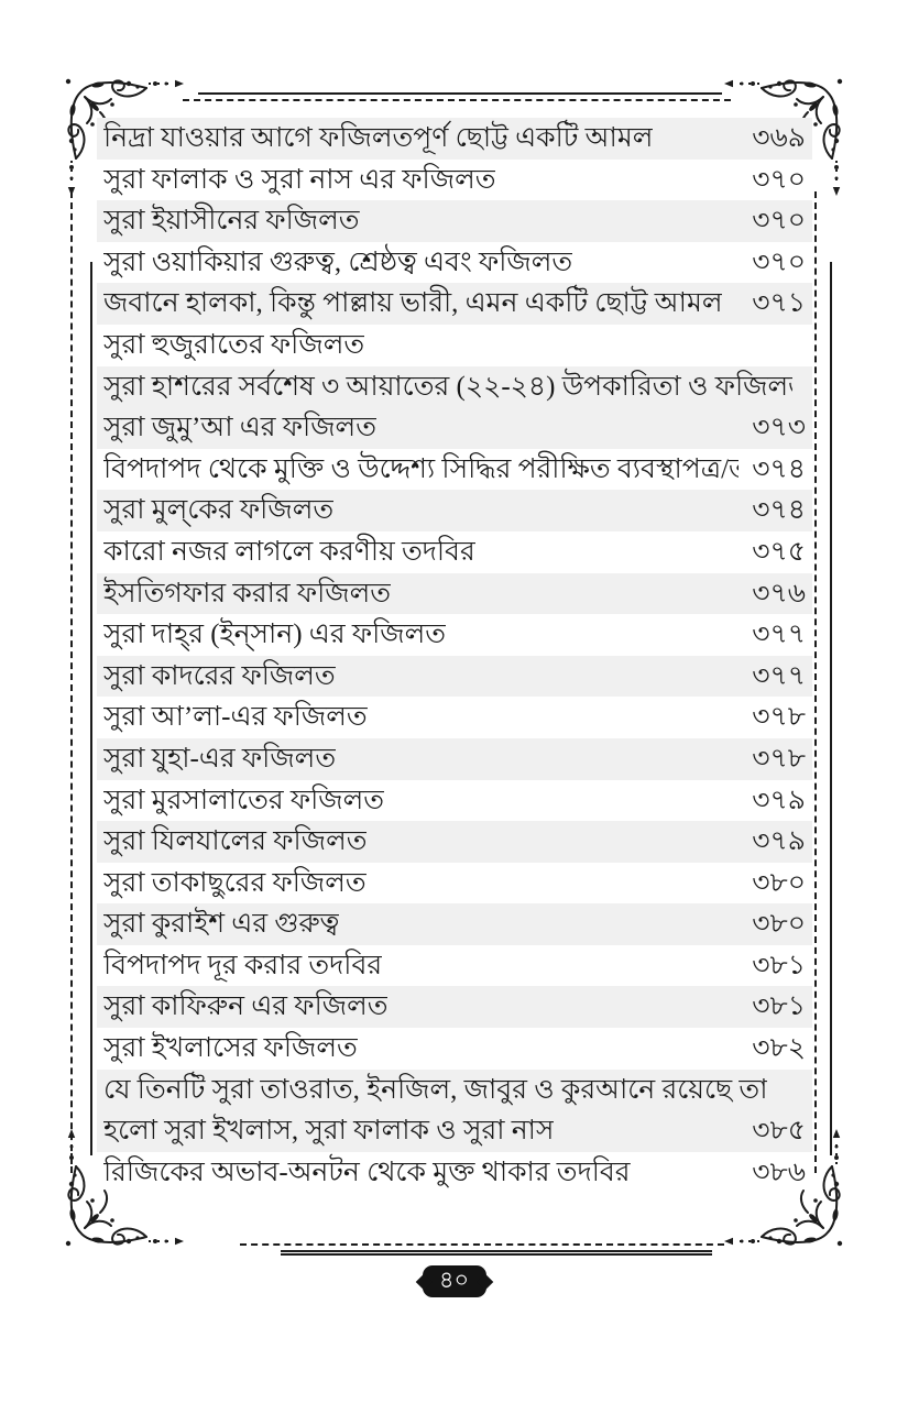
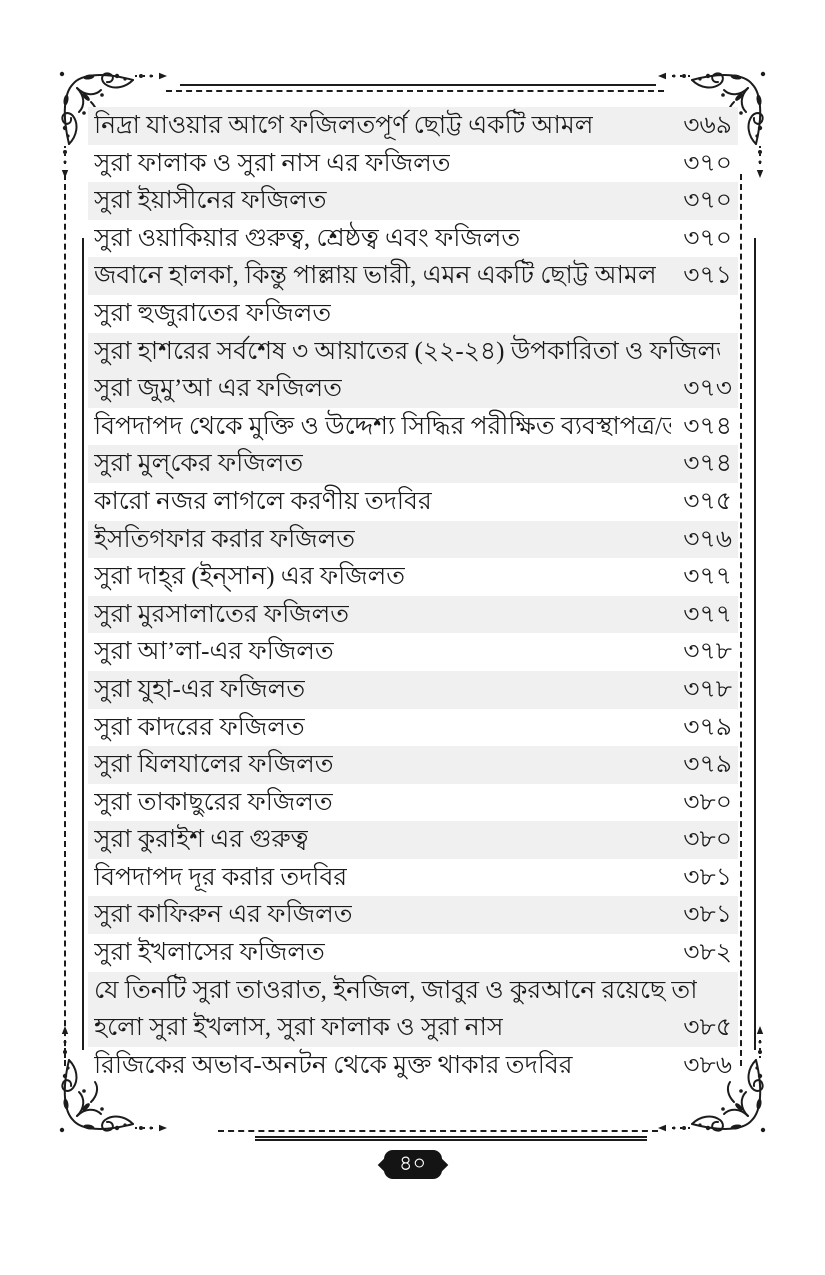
  নিদ্রা যাওয়ার আগে ফজিলতপূর্ণ ছোট্ট একটি আমল
  ৩৬৯
  সুরা ফালাক ও সুরা নাস এর ফজিলত
  ৩৭০
  সুরা ইয়াসীনের ফজিলত
  ৩৭০
  সুরা ওয়াকিয়ার গুরুত্ব, শ্রেষ্ঠত্ব এবং ফজিলত
  ৩৭০
  জবানে হালকা, কিন্তু পাল্লায় ভারী, এমন একটি ছোট্ট আমল
  ৩৭১
  সুরা হুজুরাতের ফজিলত
  সুরা হাশরের সর্বশেষ ৩ আয়াতের (২২-২৪) উপকারিতা ও ফজিল
  সুরা জুমু’আ এর ফজিলত
  ৩৭৩
  বিপদাপদ থেকে মুক্তি ও উদ্দেশ্য সিদ্ধির পরীক্ষিত ব্যবস্থাপত্র/
  ৩৭৪
  সুরা মুল্‌কের ফজিলত
  ৩৭৪
  কারো নজর লাগলে করণীয় তদবির
  ৩৭৫
  ইসতিগফার করার ফজিলত
  ৩৭৬
  সুরা দাহ্‌র (ইন্‌সান) এর ফজিলত
  ৩৭৭
- সুরা কাদরের ফজিলত
+ সুরা মুরসালাতের ফজিলত
  ৩৭৭
  সুরা আ’লা-এর ফজিলত
  ৩৭৮
  সুরা যুহা-এর ফজিলত
  ৩৭৮
- সুরা মুরসালাতের ফজিলত
+ সুরা কাদরের ফজিলত
  ৩৭৯
  সুরা যিলযালের ফজিলত
  ৩৭৯
  সুরা তাকাছুরের ফজিলত
  ৩৮০
  সুরা কুরাইশ এর গুরুত্ব
  ৩৮০
  বিপদাপদ দূর করার তদবির
  ৩৮১
  সুরা কাফিরুন এর ফজিলত
  ৩৮১
  সুরা ইখলাসের ফজিলত
  ৩৮২
  যে তিনটি সুরা তাওরাত, ইনজিল, জাবুর ও কুরআনে রয়েছে তা
  হলো সুরা ইখলাস, সুরা ফালাক ও সুরা নাস
  ৩৮৫
  রিজিকের অভাব-অনটন থেকে মুক্ত থাকার তদবির
  ৩৮৬
  ৪০
